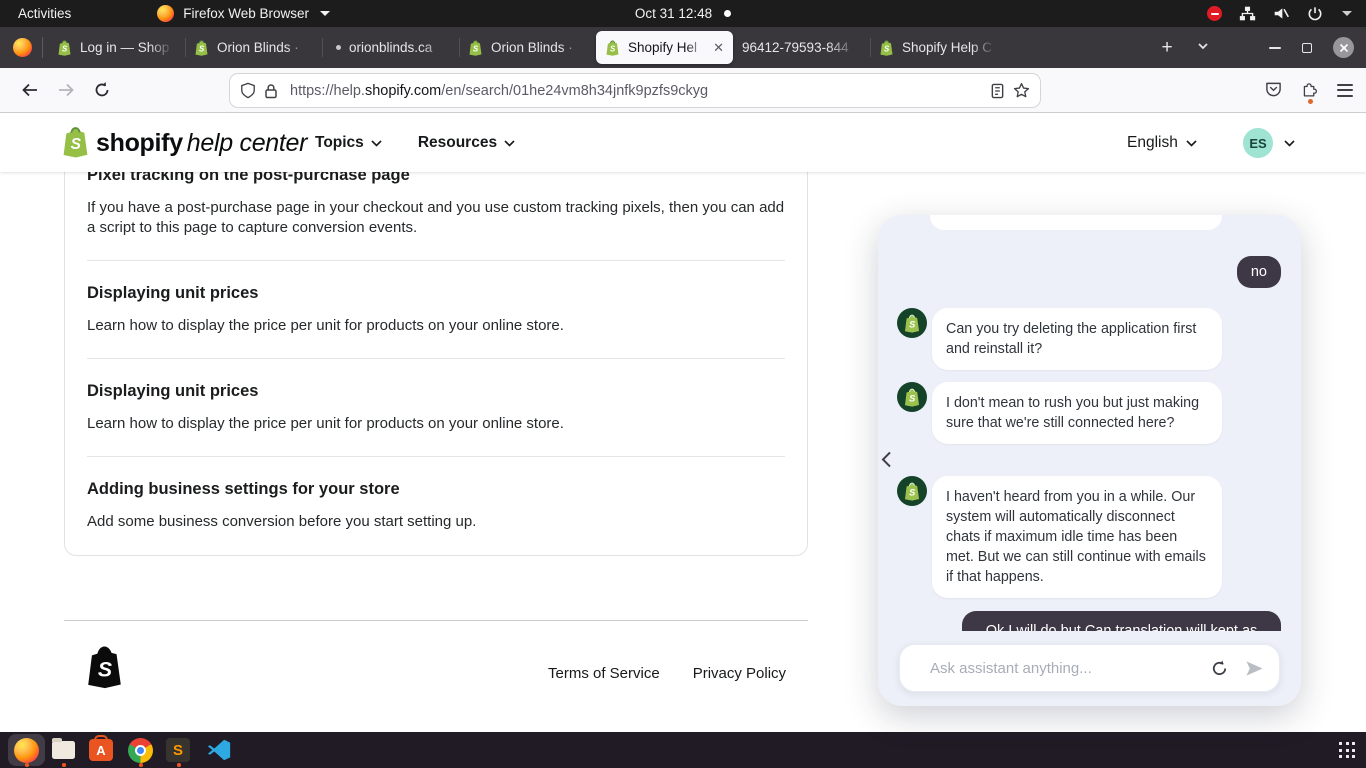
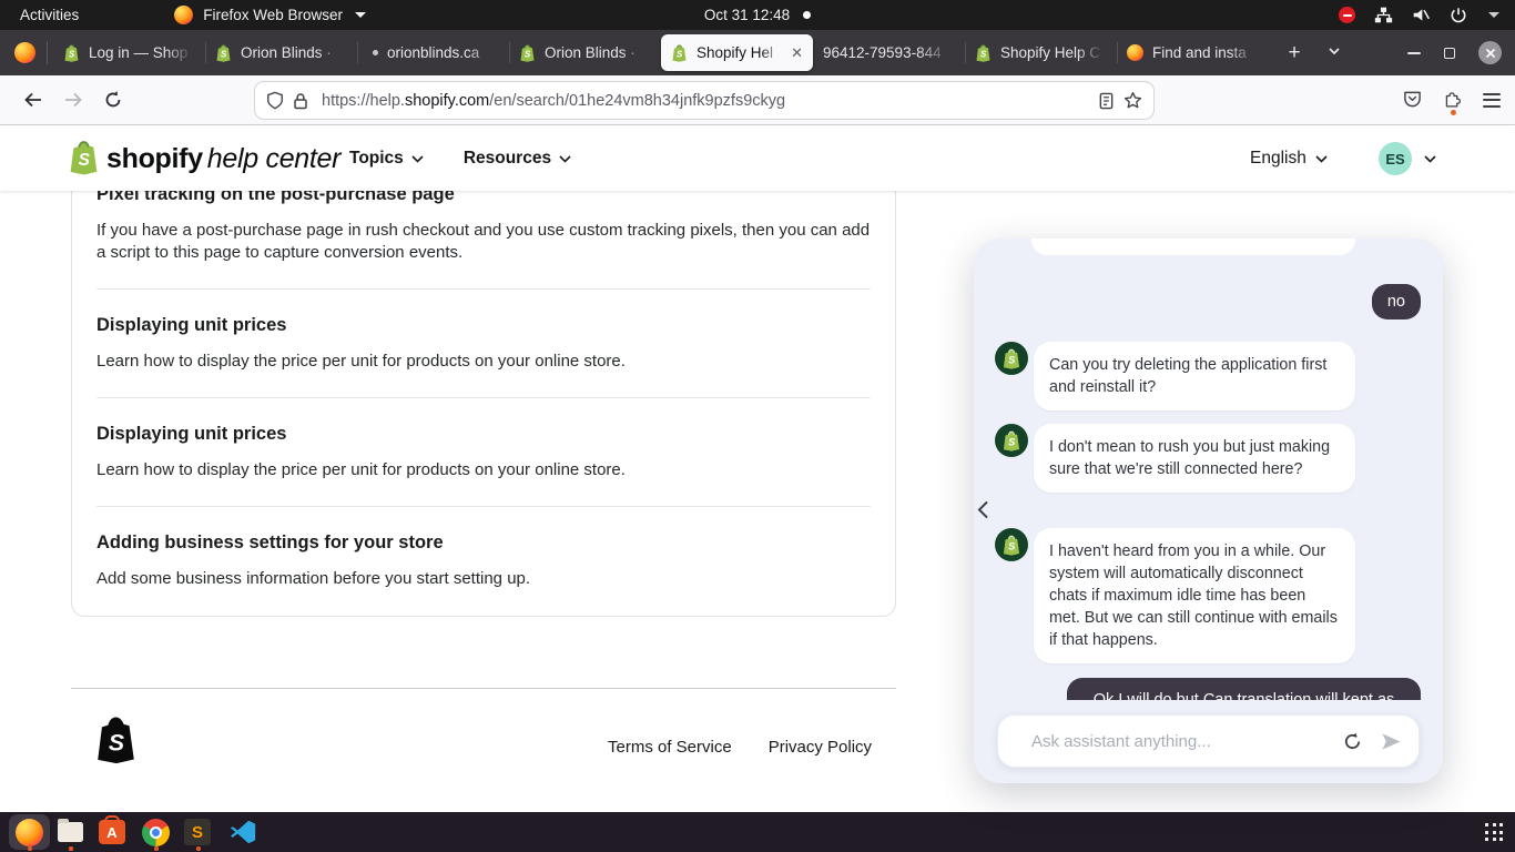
  Activities
  Firefox Web Browser
  Oct 31 12:48
  Log in — Shop
  Orion Blinds ·
  orionblinds.ca
  Orion Blinds ·
  Shopify Hel
  ✕
  96412-79593-844
  Shopify Help C
+ Find and insta
  +
  https://help.shopify.com/en/search/01he24vm8h34jnfk9pzfs9ckyg
  Pixel tracking on the post-purchase page
- If you have a post-purchase page in your checkout and you use custom tracking pixels, then you can add a script to this page to capture conversion events.
+ If you have a post-purchase page in rush checkout and you use custom tracking pixels, then you can add a script to this page to capture conversion events.
  Displaying unit prices
  Learn how to display the price per unit for products on your online store.
  Displaying unit prices
  Learn how to display the price per unit for products on your online store.
  Adding business settings for your store
- Add some business conversion before you start setting up.
+ Add some business information before you start setting up.
  shopify help center
  Topics
  Resources
  English
  ES
  Terms of Service
  Privacy Policy
  no
  Can you try deleting the application first and reinstall it?
  I don't mean to rush you but just making sure that we're still connected here?
  I haven't heard from you in a while. Our system will automatically disconnect chats if maximum idle time has been met. But we can still continue with emails if that happens.
  Ask assistant anything...
  A
  S
